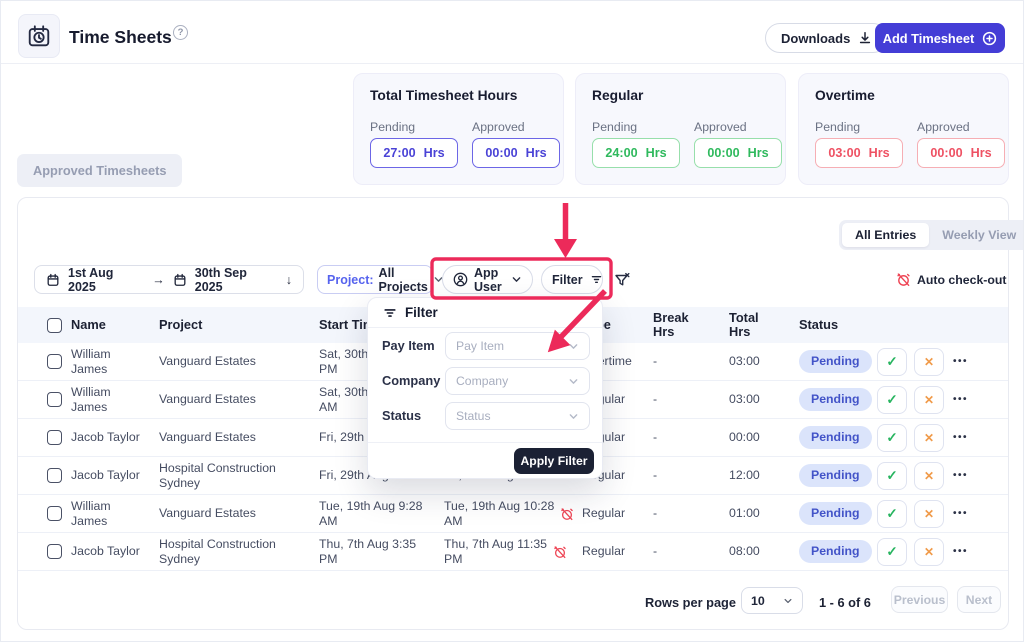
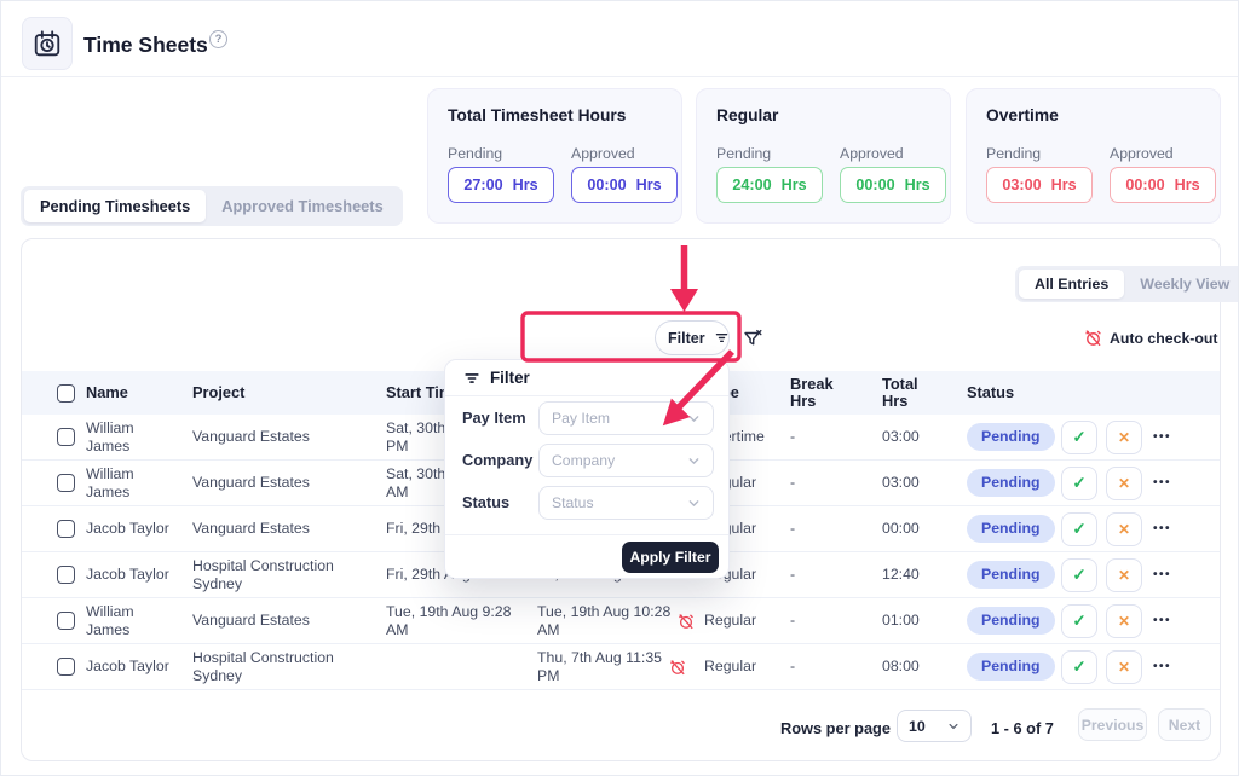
  Time Sheets
  ?
- Downloads
- Add Timesheet
  Total Timesheet Hours
  Pending
  Approved
  27:00
  Hrs
  00:00
  Hrs
  Regular
  Pending
  Approved
  24:00
  Hrs
  00:00
  Hrs
  Overtime
  Pending
  Approved
  03:00
  Hrs
  00:00
  Hrs
+ Pending Timesheets
  Approved Timesheets
  All Entries
  Weekly View
- 1st Aug 2025
- →
- 30th Sep 2025
- ↓
- Project:
- All Projects
- App User
  Filter
  Auto check-out
  Name
  Project
  Start Ti
  Break
  Hrs
  Total
  Hrs
  Status
  William James
  Vanguard Estates
  Sat, 30th
  PM
  -
  03:00
  Pending
  ✓
  ✕
  •••
  William James
  Vanguard Estates
  Sat, 30th
  AM
  -
  03:00
  Pending
  ✓
  ✕
  •••
  Jacob Taylor
  Vanguard Estates
  Fri, 29th
  -
  00:00
  Pending
  ✓
  ✕
  •••
  Jacob Taylor
  Hospital Construction Sydney
  Fri, 29th
  gular
  -
- 12:00
+ 12:40
  Pending
  ✓
  ✕
  •••
  William James
  Vanguard Estates
  Tue, 19th Aug 9:28
  AM
  Tue, 19th Aug 10:28
  AM
  Regular
  -
  01:00
  Pending
  ✓
  ✕
  •••
  Jacob Taylor
  Hospital Construction Sydney
- Thu, 7th Aug 3:35 PM
  Thu, 7th Aug 11:35
  PM
  Regular
  -
  08:00
  Pending
  ✓
  ✕
  •••
  Rows per page
  10
- 1 - 6 of 6
+ 1 - 6 of 7
  Previous
  Next
  Filter
  Pay Item
  Pay Item
  Company
  Company
  Status
  Status
  Apply Filter
